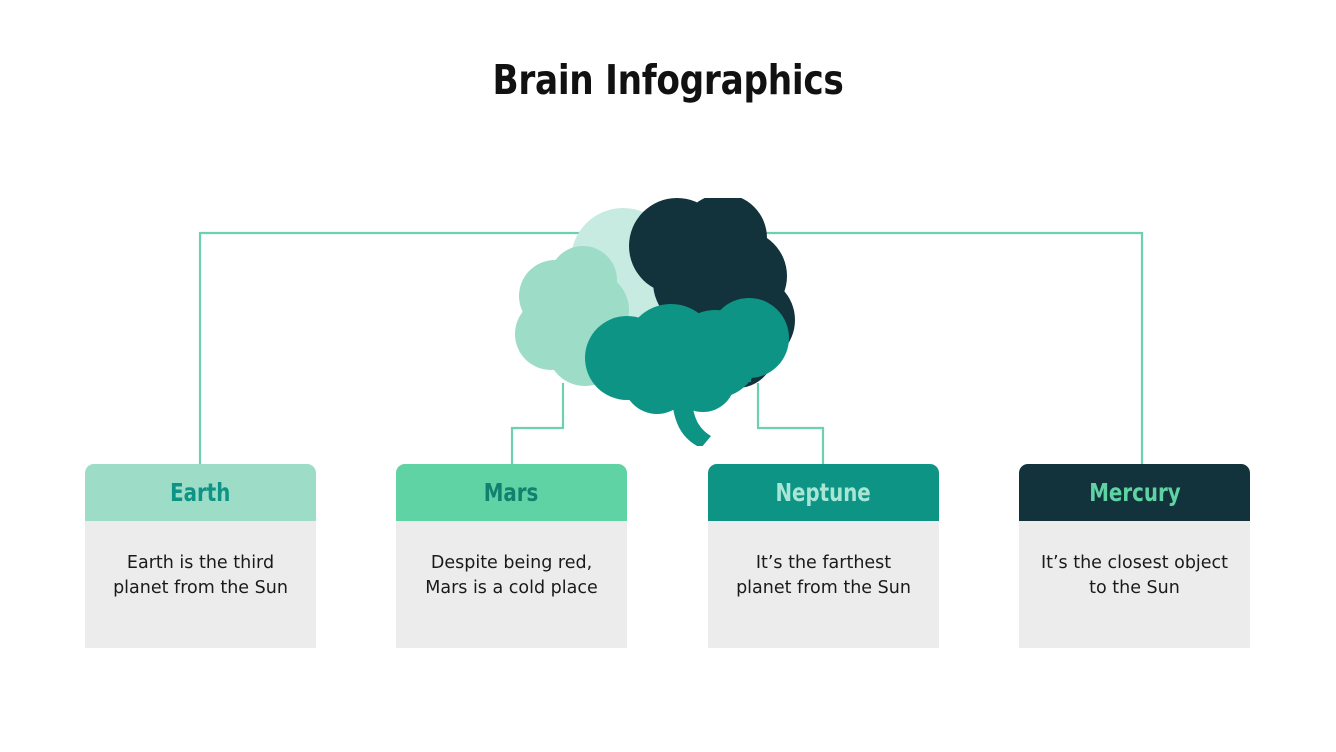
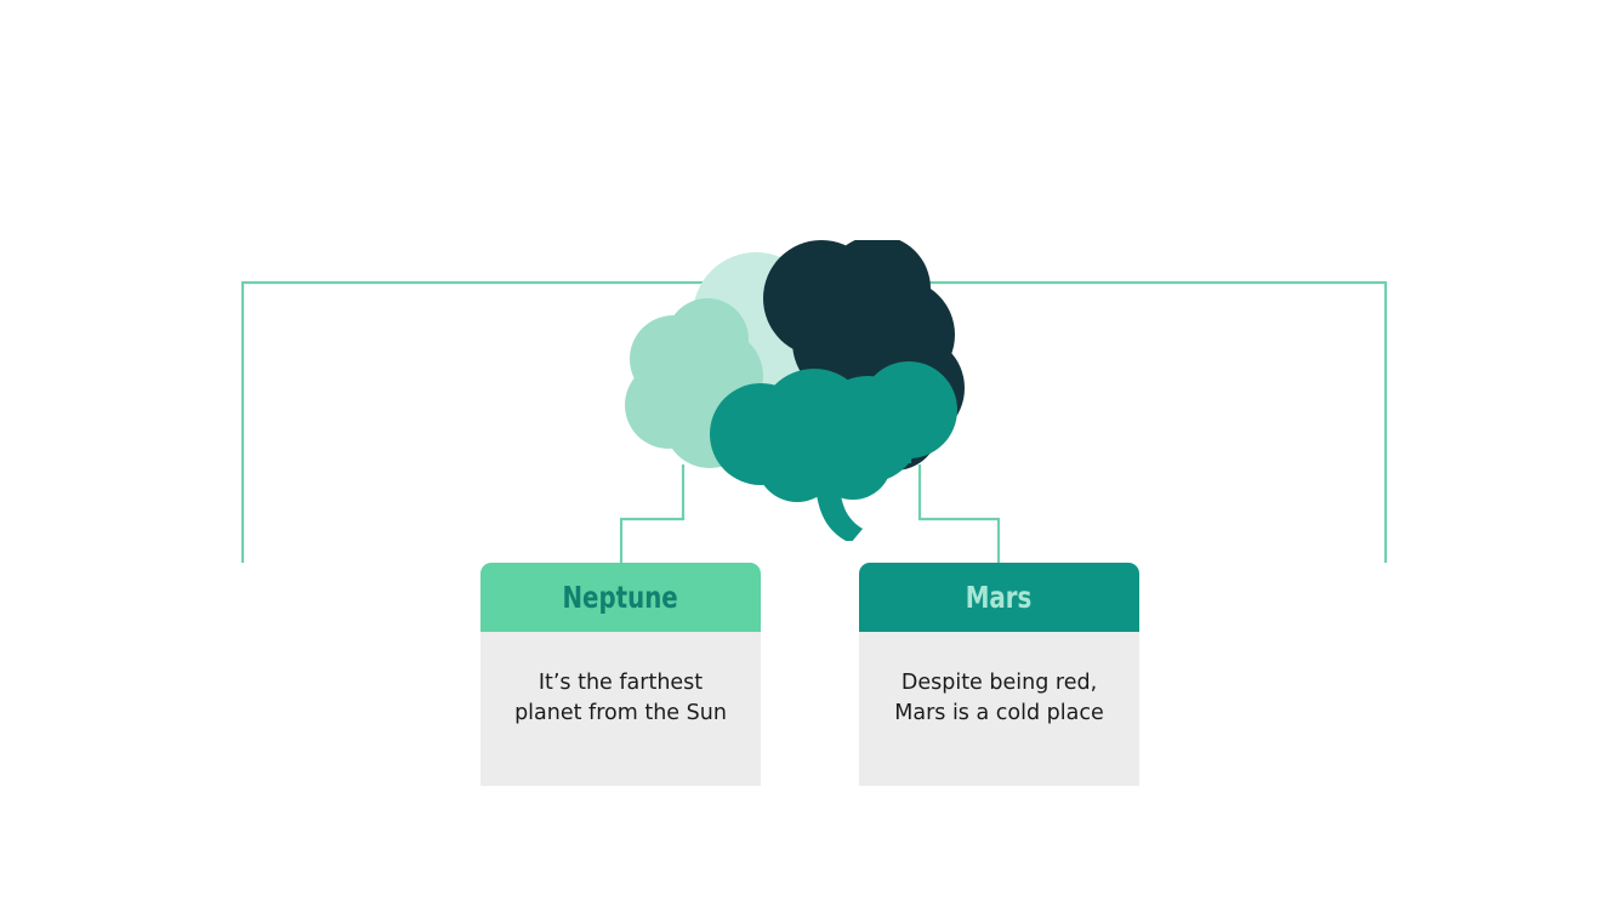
- Brain Infographics
- Earth
- Earth is the third planet from the Sun
- Mars
+ Neptune
- Despite being red, Mars is a cold place
+ It’s the farthest planet from the Sun
- Neptune
+ Mars
- It’s the farthest planet from the Sun
+ Despite being red, Mars is a cold place
- Mercury
- It’s the closest object to the Sun
